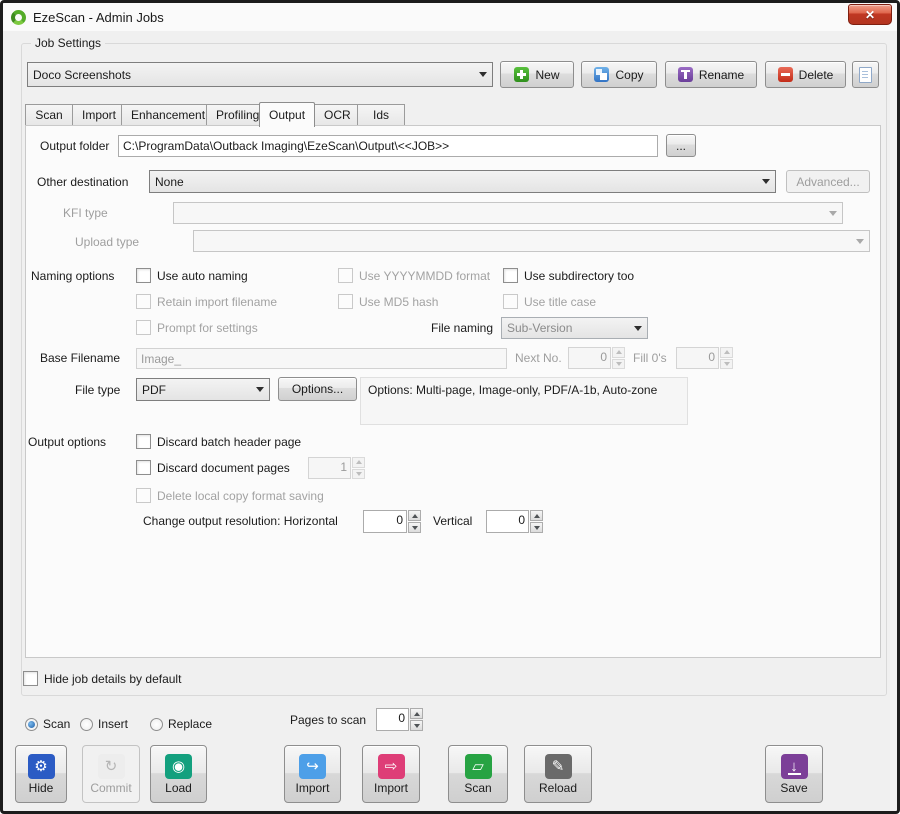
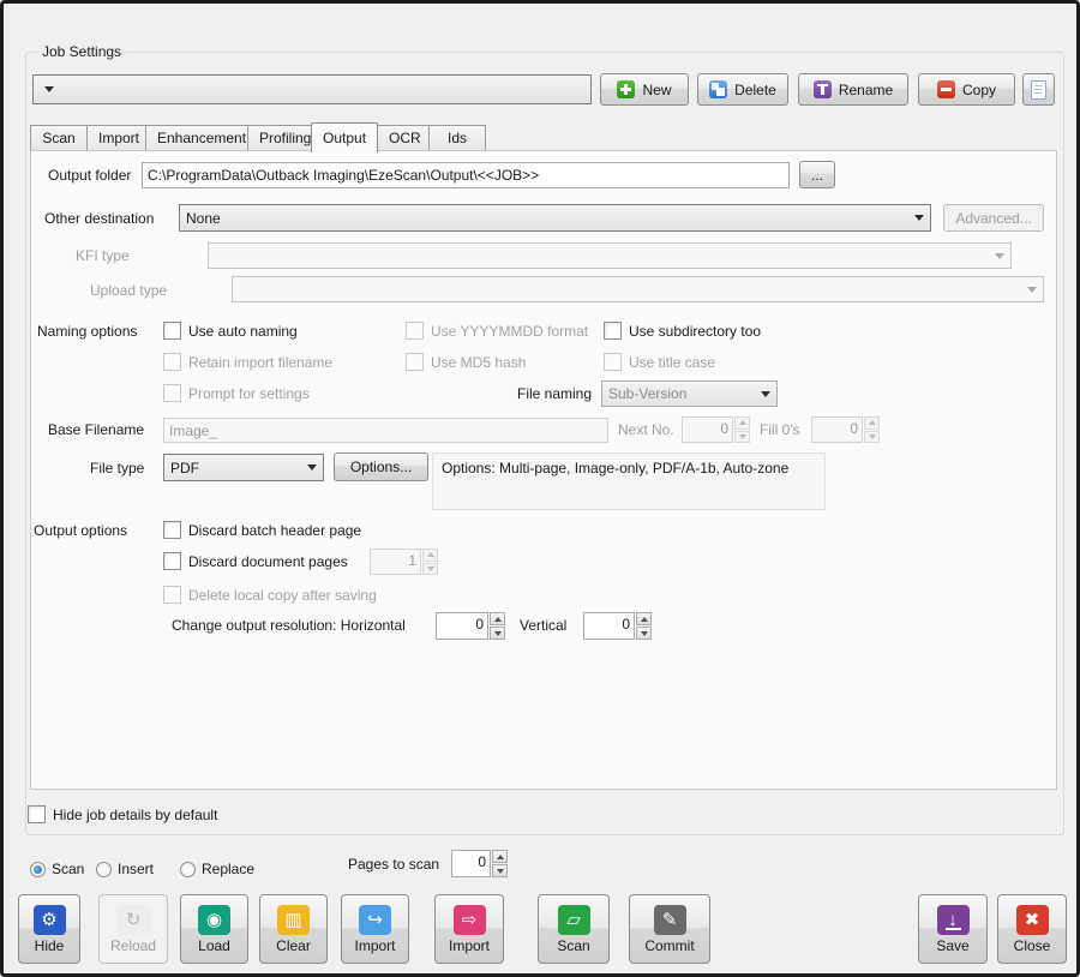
- EzeScan - Admin Jobs
- ✕
  Job Settings
- Doco Screenshots
  New
- Copy
+ Delete
  Rename
- Delete
+ Copy
  Scan
  Import
  Enhancement
  Profiling
  Output
  OCR
  Ids
  Output folder
  C:\ProgramData\Outback Imaging\EzeScan\Output\<<JOB>>
  ...
  Other destination
  None
  Advanced...
  KFI type
  Upload type
  Naming options
  Use auto naming
  Use YYYYMMDD format
  Use subdirectory too
  Retain import filename
  Use MD5 hash
  Use title case
  Prompt for settings
  File naming
  Sub-Version
  Base Filename
  Image_
  Next No.
  0
  Fill 0's
  0
  File type
  PDF
  Options...
  Options: Multi-page, Image-only, PDF/A-1b, Auto-zone
  Output options
  Discard batch header page
  Discard document pages
  1
- Delete local copy format saving
+ Delete local copy after saving
  Change output resolution: Horizontal
  0
  Vertical
  0
  Hide job details by default
  Scan
  Insert
  Replace
  Pages to scan
  0
  ⚙
  Hide
  ↻
- Commit
+ Reload
  ◉
  Load
+ ▥
+ Clear
  ↪
  Import
  ⇨
  Import
  ▱
  Scan
  ✎
- Reload
+ Commit
  ↓
  Save
+ ✖
+ Close
